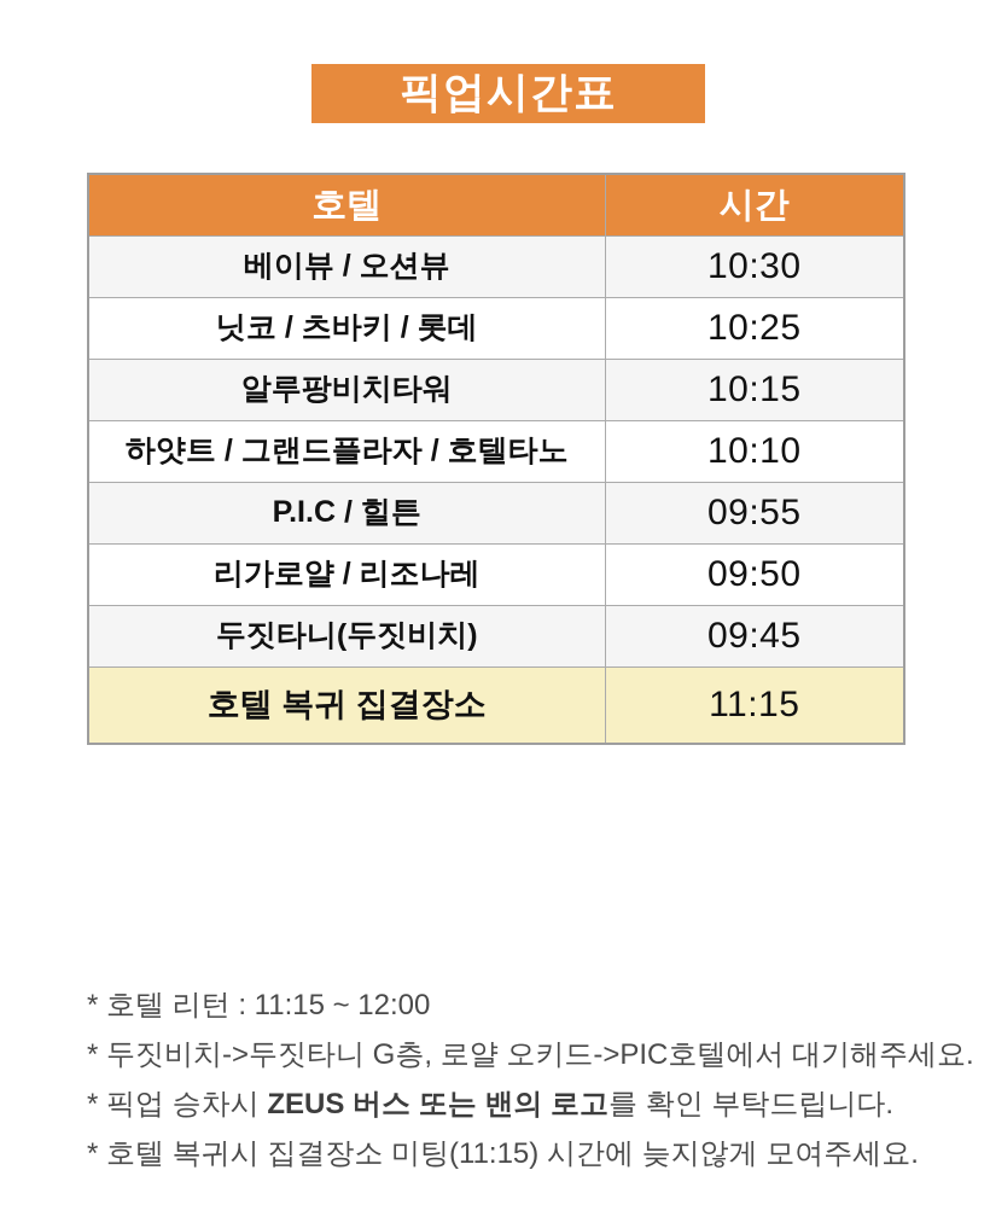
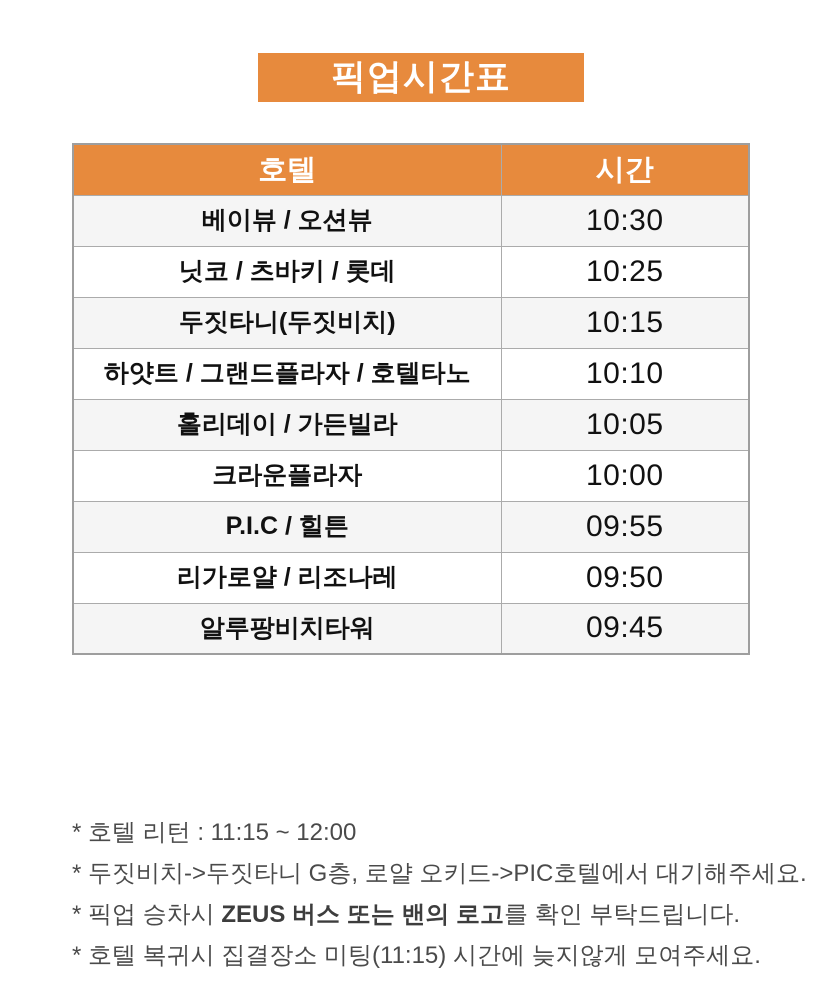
  픽업시간표
  호텔	시간
  베이뷰 / 오션뷰	10:30
  닛코 / 츠바키 / 롯데	10:25
- 알루팡비치타워	10:15
+ 두짓타니(두짓비치)	10:15
  하얏트 / 그랜드플라자 / 호텔타노	10:10
+ 홀리데이 / 가든빌라	10:05
+ 크라운플라자	10:00
  P.I.C / 힐튼	09:55
  리가로얄 / 리조나레	09:50
- 두짓타니(두짓비치)	09:45
+ 알루팡비치타워	09:45
- 호텔 복귀 집결장소	11:15
  * 호텔 리턴 : 11:15 ~ 12:00
  * 두짓비치->두짓타니 G층, 로얄 오키드->PIC호텔에서 대기해주세요.
  * 픽업 승차시 ZEUS 버스 또는 밴의 로고를 확인 부탁드립니다.
  * 호텔 복귀시 집결장소 미팅(11:15) 시간에 늦지않게 모여주세요.
